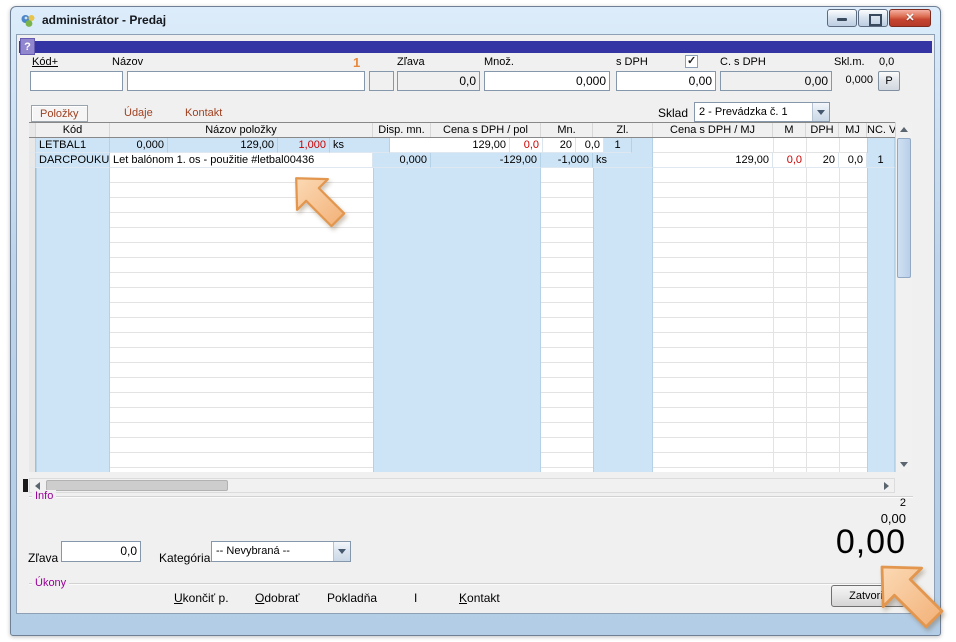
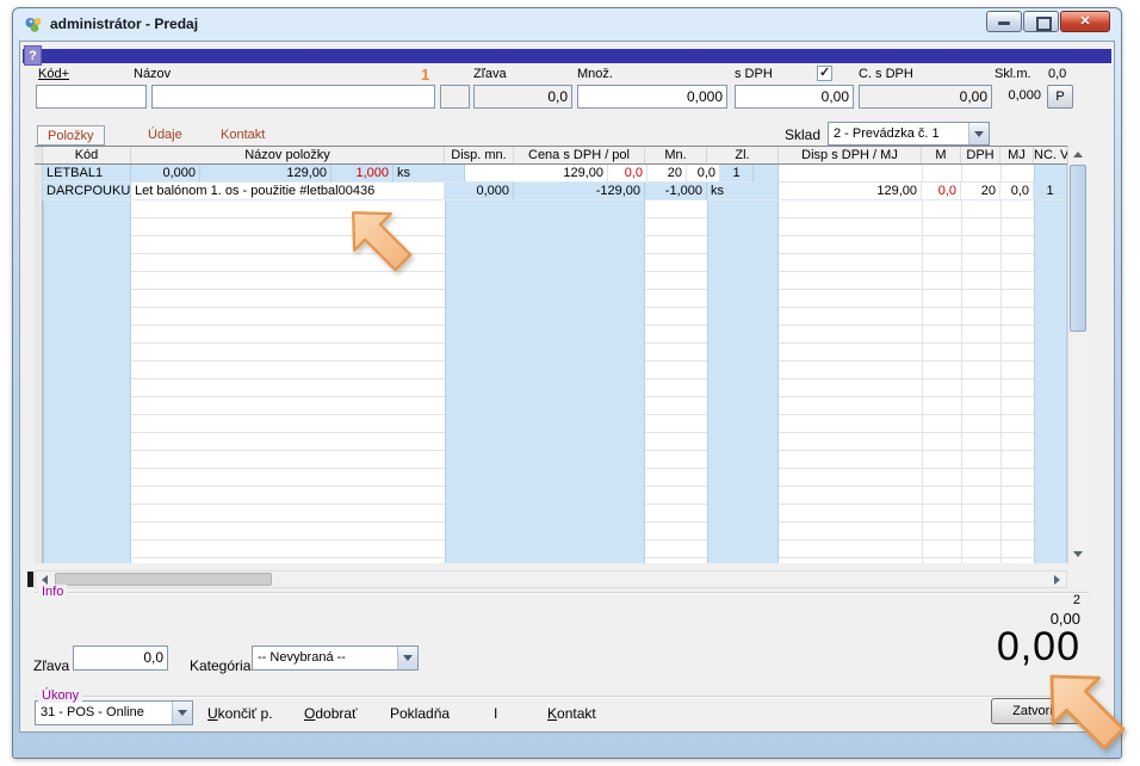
  administrátor - Predaj
  ?
  Kód+
  Názov
  1
  Zľava
  Množ.
  s DPH
  C. s DPH
  Skl.m.
  0,0
  0,0
  0,000
  0,00
  0,00
  0,000
  P
  Položky
  Údaje
  Kontakt
  Sklad
  2 - Prevádzka č. 1
  Kód
  Názov položky
  Disp. mn.
  Cena s DPH / pol
  Mn.
  Zl.
- Cena s DPH / MJ
+ Disp s DPH / MJ
  M
  DPH
  MJ
  LETBAL1
  0,000
  129,00
  1,000
  ks
  129,00
  0,0
  20
  0,0
  1
  DARCPOUKU
  Let balónom 1. os - použitie #letbal00436
  0,000
  -129,00
  -1,000
  ks
  129,00
  0,0
  20
  0,0
  1
  Info
  2
  0,00
  0,00
  Zľava
  0,0
  Kategória
  -- Nevybraná --
  Úkony
+ 31 - POS - Online
  Ukončiť p.
  Odobrať
  Pokladňa
  I
  Kontakt
  Zatvor
